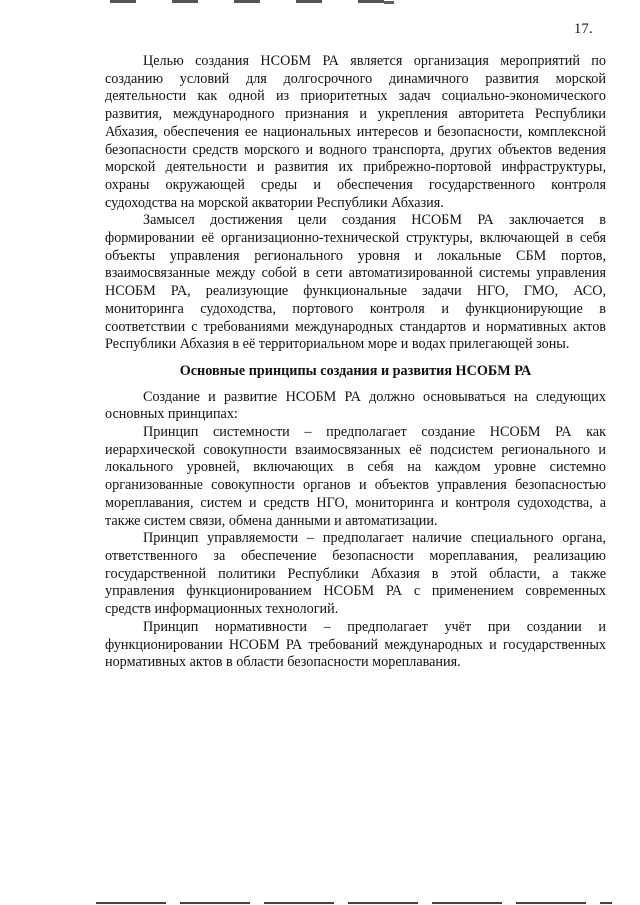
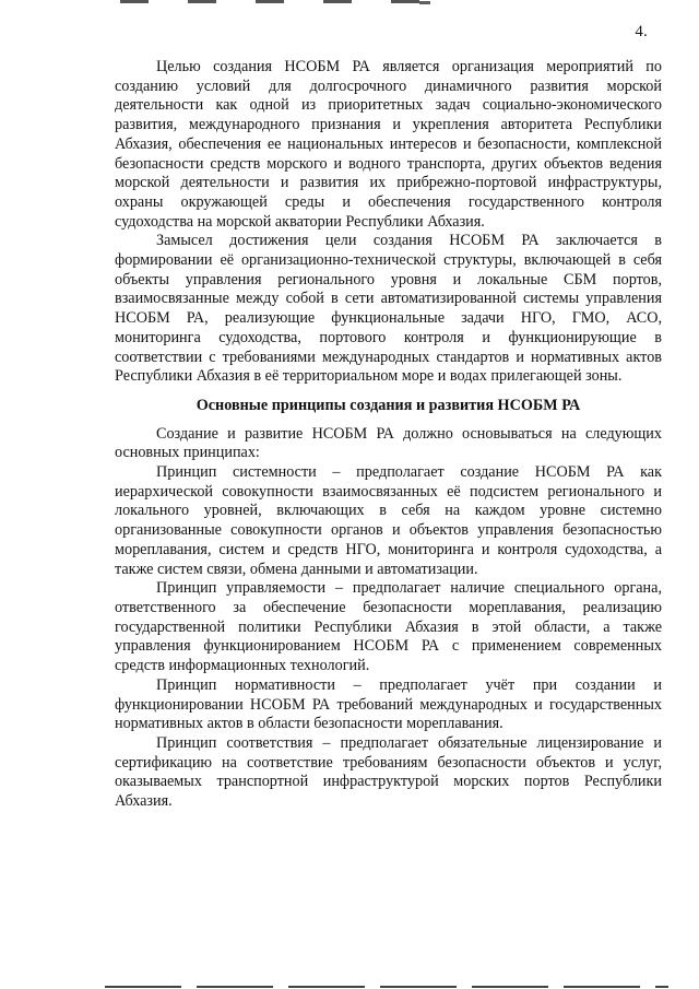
- 17.
+ 4.
  Целью создания НСОБМ РА является организация мероприятий по созданию условий для долгосрочного динамичного развития морской деятельности как одной из приоритетных задач социально-экономического развития, международного признания и укрепления авторитета Республики Абхазия, обеспечения ее национальных интересов и безопасности, комплексной безопасности средств морского и водного транспорта, других объектов ведения морской деятельности и развития их прибрежно-портовой инфраструктуры, охраны окружающей среды и обеспечения государственного контроля судоходства на морской акватории Республики Абхазия.
  Замысел достижения цели создания НСОБМ РА заключается в формировании её организационно-технической структуры, включающей в себя объекты управления регионального уровня и локальные СБМ портов, взаимосвязанные между собой в сети автоматизированной системы управления НСОБМ РА, реализующие функциональные задачи НГО, ГМО, АСО, мониторинга судоходства, портового контроля и функционирующие в соответствии с требованиями международных стандартов и нормативных актов Республики Абхазия в её территориальном море и водах прилегающей зоны.
  Основные принципы создания и развития НСОБМ РА
  Создание и развитие НСОБМ РА должно основываться на следующих основных принципах:
  Принцип системности – предполагает создание НСОБМ РА как иерархической совокупности взаимосвязанных её подсистем регионального и локального уровней, включающих в себя на каждом уровне системно организованные совокупности органов и объектов управления безопасностью мореплавания, систем и средств НГО, мониторинга и контроля судоходства, а также систем связи, обмена данными и автоматизации.
  Принцип управляемости – предполагает наличие специального органа, ответственного за обеспечение безопасности мореплавания, реализацию государственной политики Республики Абхазия в этой области, а также управления функционированием НСОБМ РА с применением современных средств информационных технологий.
  Принцип нормативности – предполагает учёт при создании и функционировании НСОБМ РА требований международных и государственных нормативных актов в области безопасности мореплавания.
+ Принцип соответствия – предполагает обязательные лицензирование и сертификацию на соответствие требованиям безопасности объектов и услуг, оказываемых транспортной инфраструктурой морских портов Республики Абхазия.
